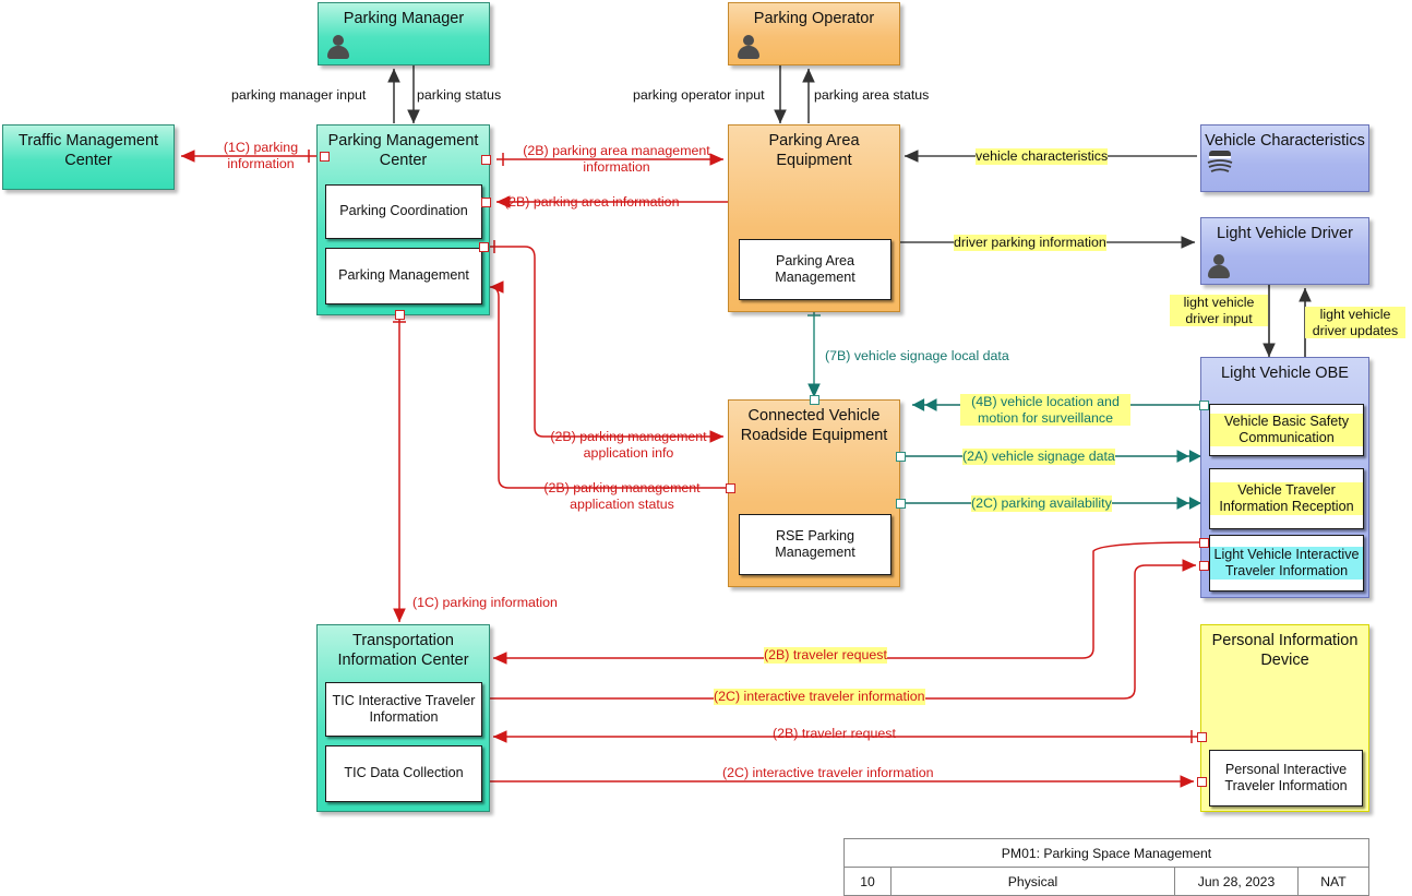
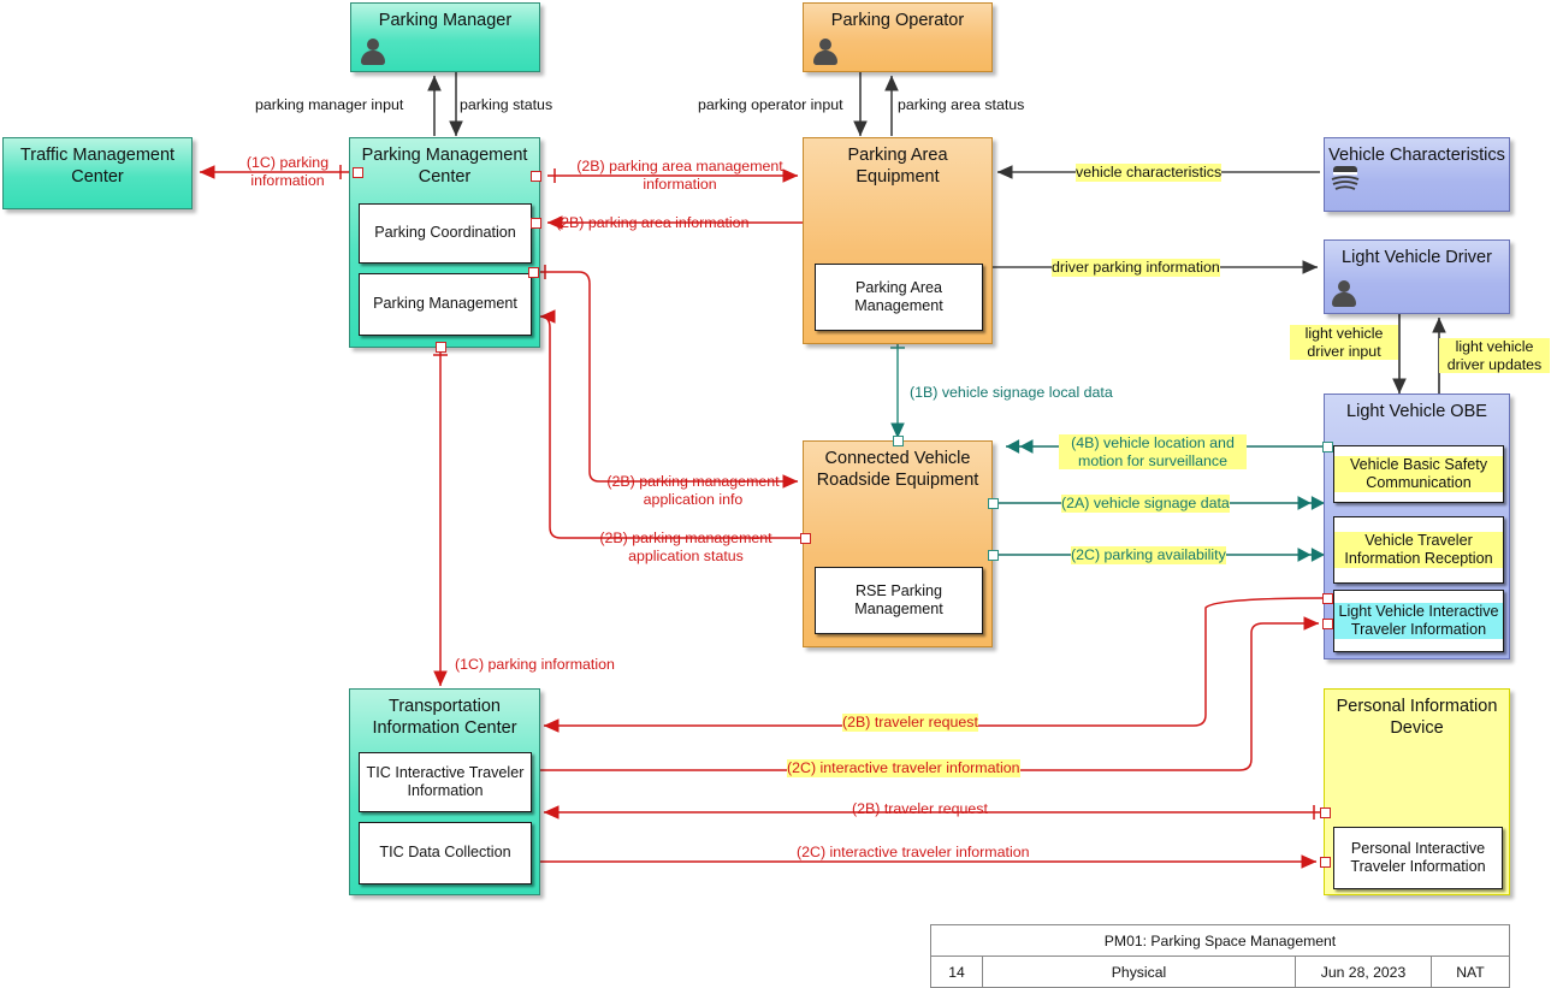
  Parking Manager
  Parking Operator
  Traffic Management Center
  Parking Management Center
  Parking Coordination
  Parking Management
  Parking Area Equipment
  Parking Area Management
  Vehicle Characteristics
  Light Vehicle Driver
  Light Vehicle OBE
  Vehicle Basic Safety Communication
  Vehicle Traveler Information Reception
  Light Vehicle Interactive Traveler Information
  Connected Vehicle Roadside Equipment
  RSE Parking Management
  Transportation Information Center
  TIC Interactive Traveler Information
  TIC Data Collection
  Personal Information Device
  Personal Interactive Traveler Information
  parking manager input
  parking status
  parking operator input
  parking area status
  (1C) parking information
  (2B) parking area management information
  (2B) parking area information
  vehicle characteristics
  driver parking information
  light vehicle driver input
  light vehicle driver updates
- (7B) vehicle signage local data
+ (1B) vehicle signage local data
  (4B) vehicle location and motion for surveillance
  (2A) vehicle signage data
  (2C) parking availability
  (2B) parking management application info
  (2B) parking management application status
  (1C) parking information
  (2B) traveler request
  (2C) interactive traveler information
  (2B) traveler request
  (2C) interactive traveler information
  PM01: Parking Space Management
- 10
+ 14
  Physical
  Jun 28, 2023
  NAT
